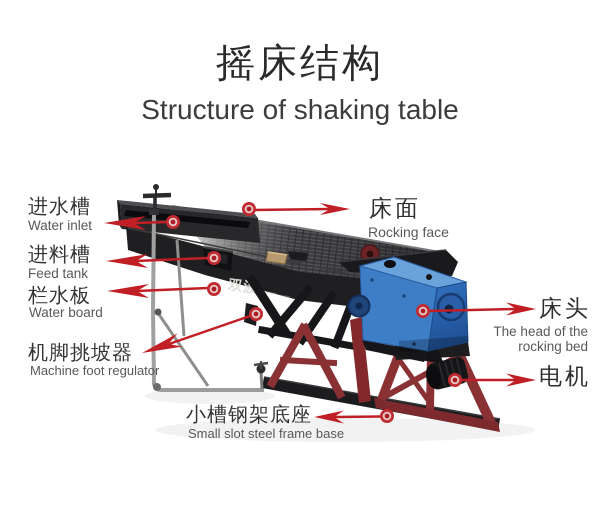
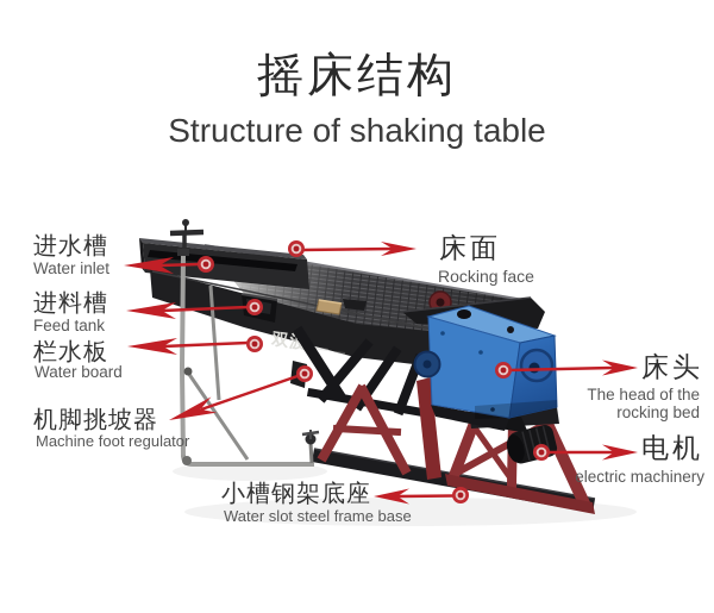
  摇床结构
  Structure of shaking table
  进水槽
  Water inlet
  进料槽
  Feed tank
  栏水板
  Water board
  机脚挑坡器
  Machine foot regulator
  小槽钢架底座
- Small slot steel frame base
+ Water slot steel frame base
  床面
  Rocking face
  床头
  The head of the
  rocking bed
  电机
+ electric machinery
